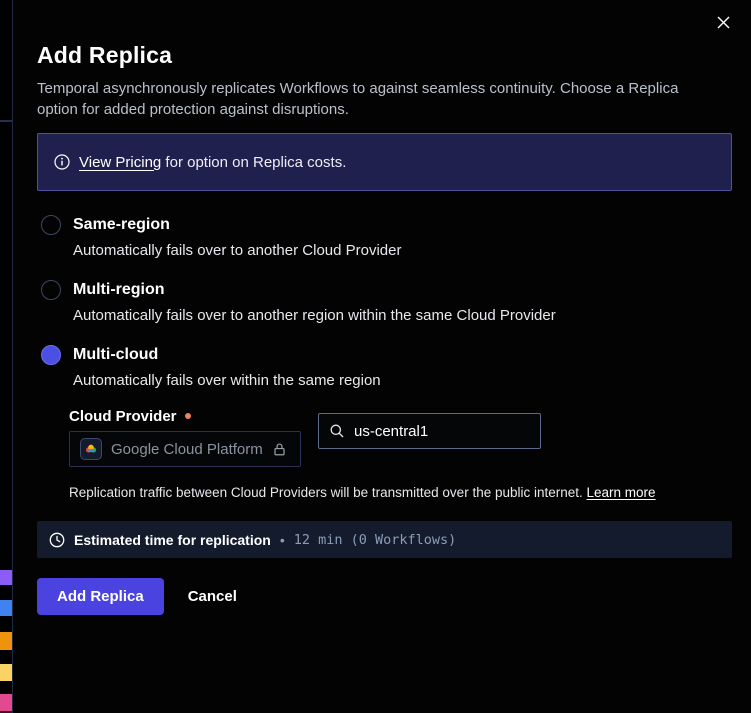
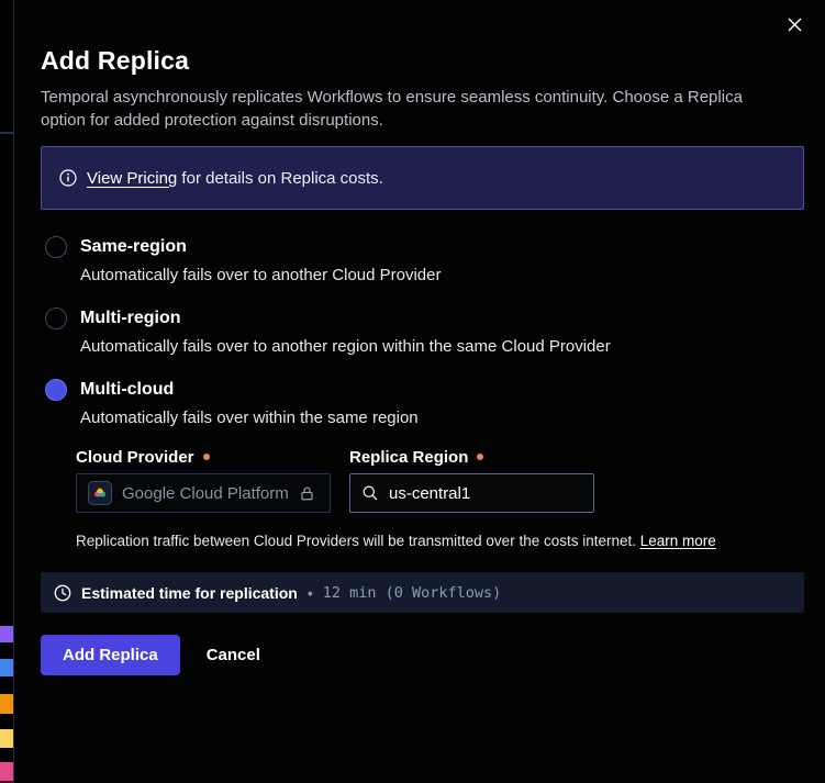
  Add Replica
- Temporal asynchronously replicates Workflows to against seamless continuity. Choose a Replica option for added protection against disruptions.
+ Temporal asynchronously replicates Workflows to ensure seamless continuity. Choose a Replica option for added protection against disruptions.
- View Pricing for option on Replica costs.
+ View Pricing for details on Replica costs.
  Same-region
  Automatically fails over to another Cloud Provider
  Multi-region
  Automatically fails over to another region within the same Cloud Provider
  Multi-cloud
  Automatically fails over within the same region
  Cloud Provider
  Google Cloud Platform
+ Replica Region
  us-central1
- Replication traffic between Cloud Providers will be transmitted over the public internet. Learn more
+ Replication traffic between Cloud Providers will be transmitted over the costs internet. Learn more
  Estimated time for replication
  •
  12 min (0 Workflows)
  Add Replica
  Cancel
